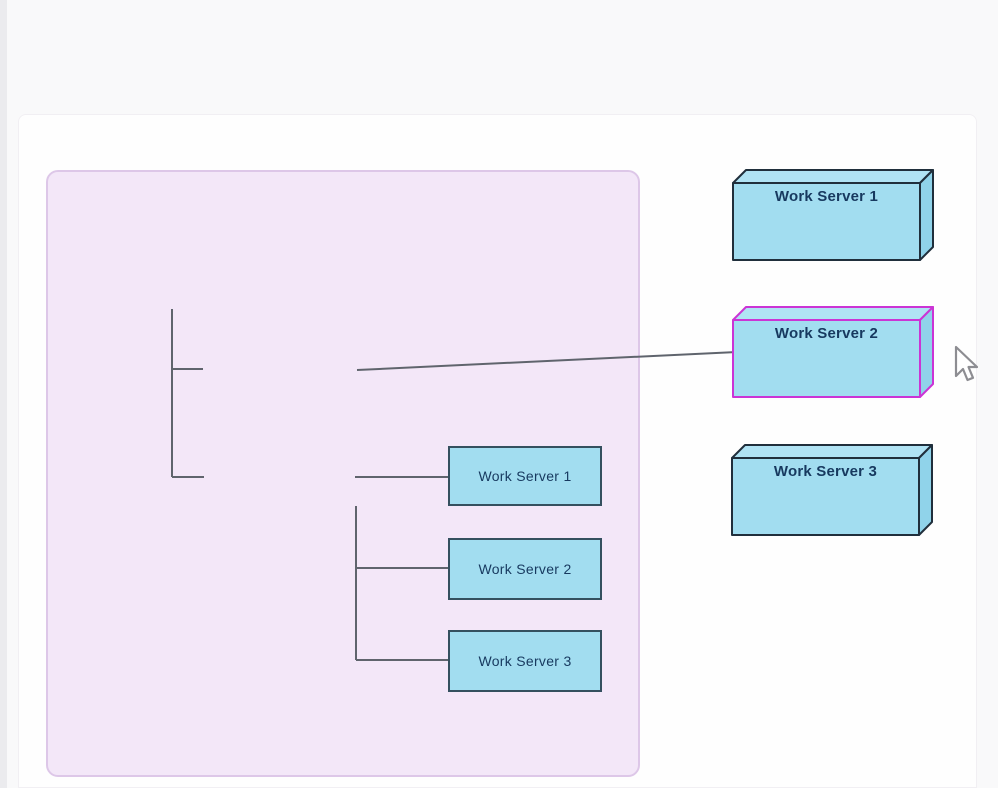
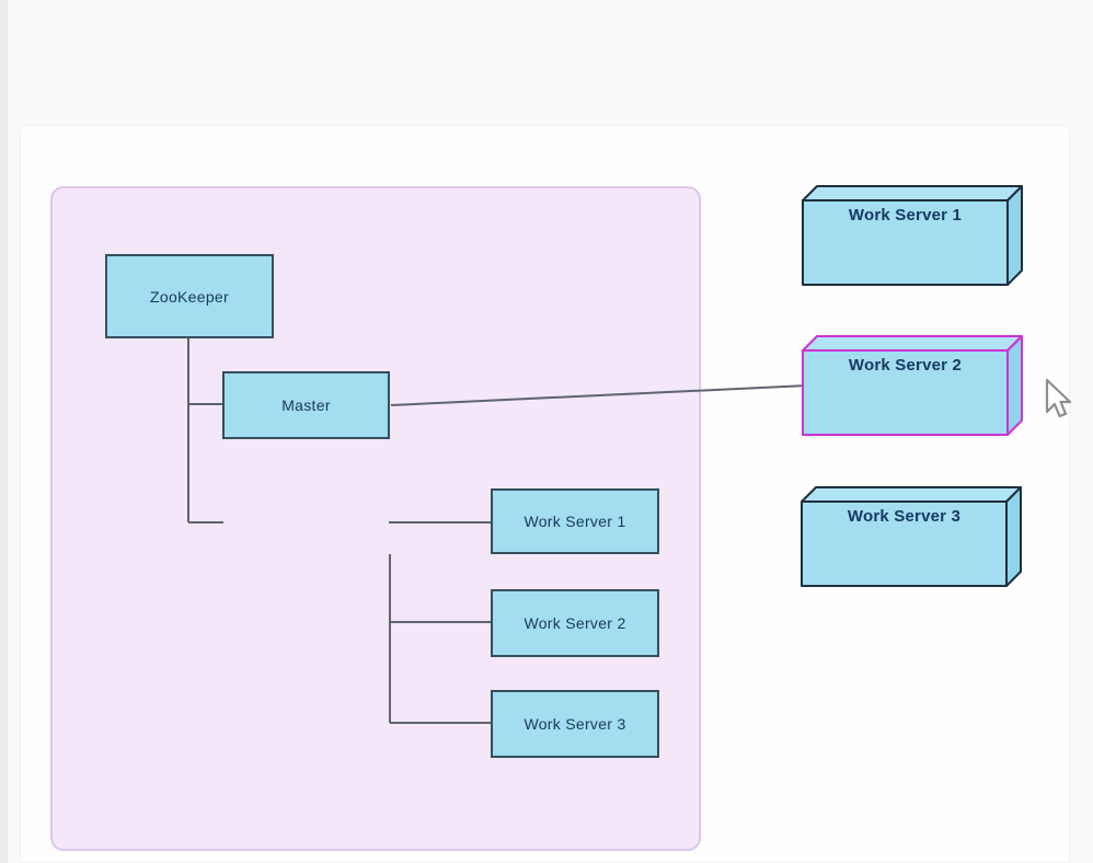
+ ZooKeeper
+ Master
  Work Server 1
  Work Server 2
  Work Server 3
  Work Server 1
  Work Server 2
  Work Server 3
